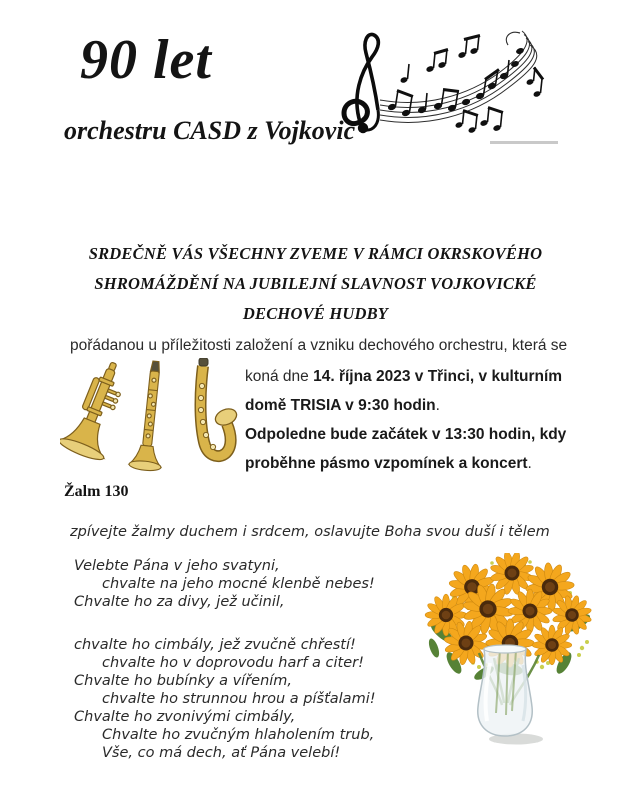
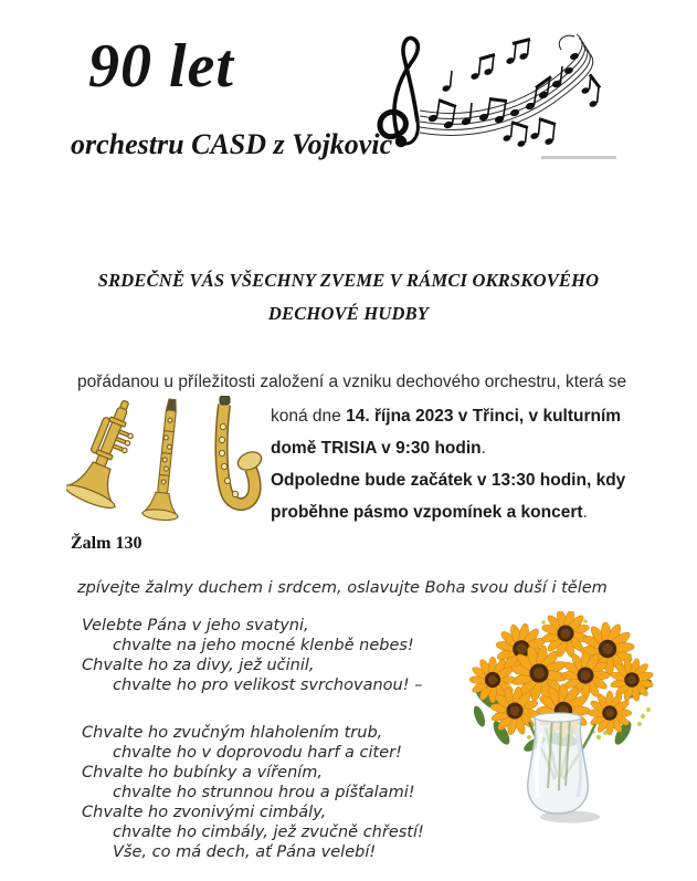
  90 let
  orchestru CASD z Vojkovic
  SRDEČNĚ VÁS VŠECHNY ZVEME V RÁMCI OKRSKOVÉHO
- SHROMÁŽDĚNÍ NA JUBILEJNÍ SLAVNOST VOJKOVICKÉ
  DECHOVÉ HUDBY
  pořádanou u příležitosti založení a vzniku dechového orchestru, která se
  koná dne 14. října 2023 v Třinci, v kulturním
  domě TRISIA v 9:30 hodin.
  Odpoledne bude začátek v 13:30 hodin, kdy
  proběhne pásmo vzpomínek a koncert.
  Žalm 130
  zpívejte žalmy duchem i srdcem, oslavujte Boha svou duší i tělem
  Velebte Pána v jeho svatyni,
  chvalte na jeho mocné klenbě nebes!
  Chvalte ho za divy, jež učinil,
+ chvalte ho pro velikost svrchovanou! –
- chvalte ho cimbály, jež zvučně chřestí!
+ Chvalte ho zvučným hlaholením trub,
  chvalte ho v doprovodu harf a citer!
  Chvalte ho bubínky a vířením,
  chvalte ho strunnou hrou a píšťalami!
  Chvalte ho zvonivými cimbály,
- Chvalte ho zvučným hlaholením trub,
+ chvalte ho cimbály, jež zvučně chřestí!
  Vše, co má dech, ať Pána velebí!
